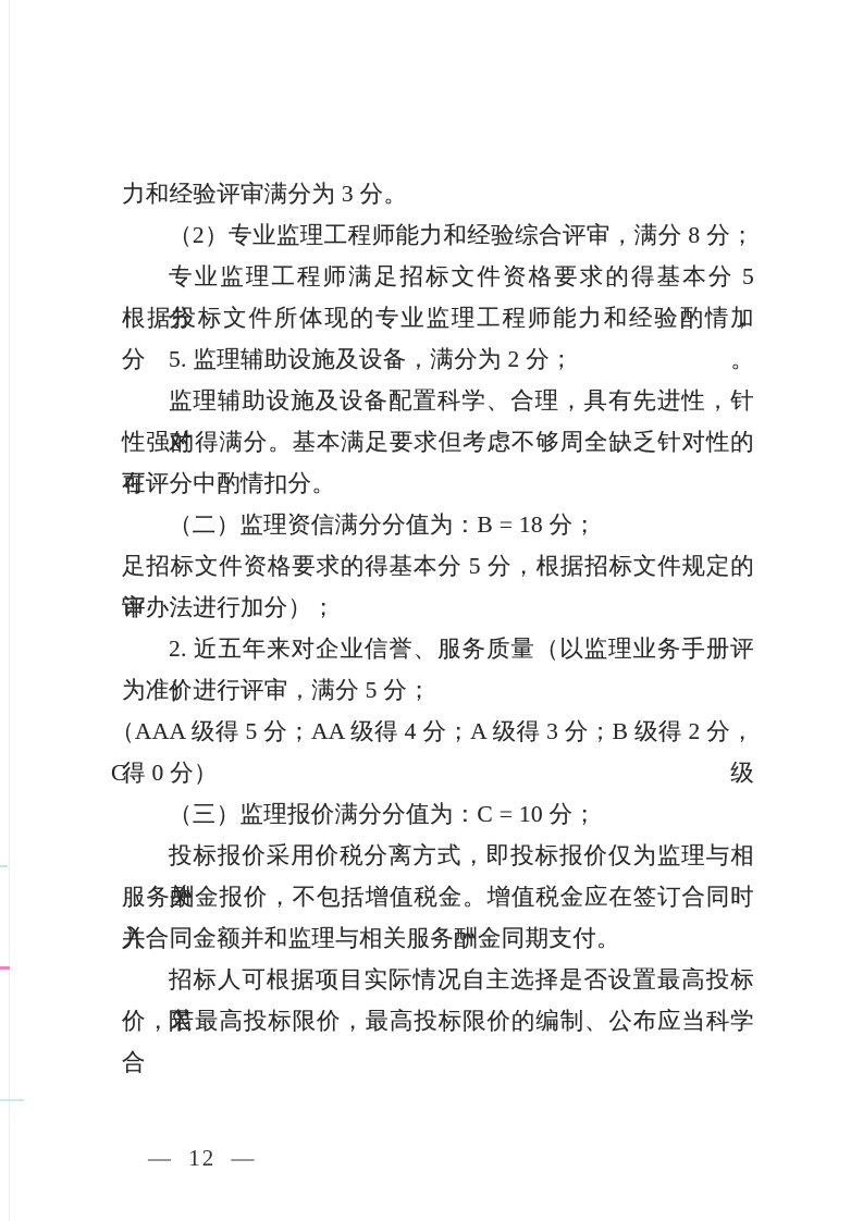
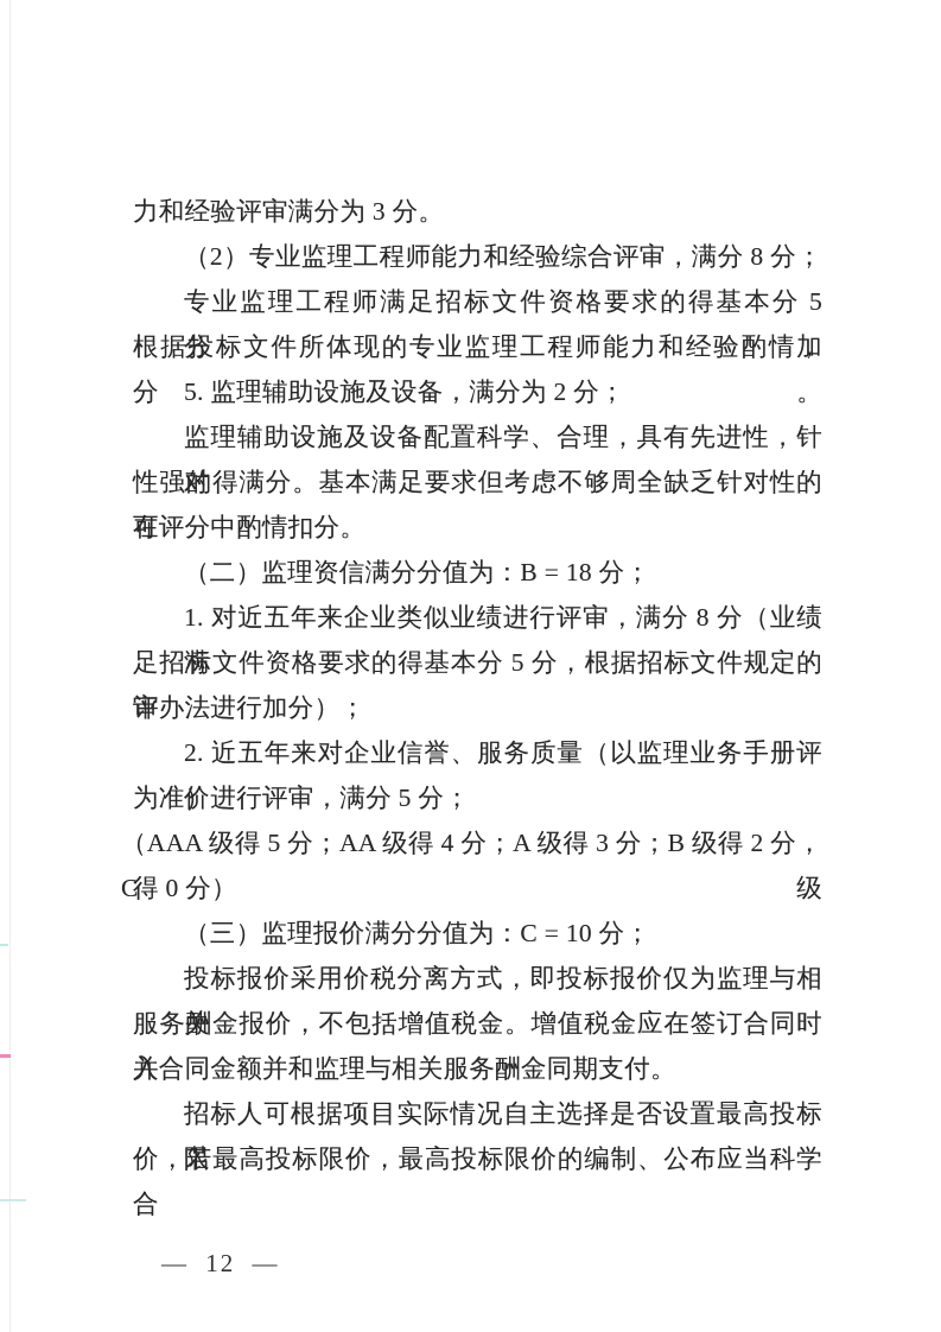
  力和经验评审满分为 3 分。
  （2）专业监理工程师能力和经验综合评审，满分 8 分；
  专业监理工程师满足招标文件资格要求的得基本分 5 分，
  根据投标文件所体现的专业监理工程师能力和经验酌情加分。
  5. 监理辅助设施及设备，满分为 2 分；
  监理辅助设施及设备配置科学、合理，具有先进性，针对
  性强的得满分。基本满足要求但考虑不够周全缺乏针对性的可
  在评分中酌情扣分。
  （二）监理资信满分分值为：B = 18 分；
+ 1. 对近五年来企业类似业绩进行评审，满分 8 分（业绩满
  足招标文件资格要求的得基本分 5 分，根据招标文件规定的评
  审办法进行加分）；
  2. 近五年来对企业信誉、服务质量（以监理业务手册评价
  为准）进行评审，满分 5 分；
  （AAA 级得 5 分；AA 级得 4 分；A 级得 3 分；B 级得 2 分，C 级
  得 0 分）
  （三）监理报价满分分值为：C = 10 分；
  投标报价采用价税分离方式，即投标报价仅为监理与相关
  服务酬金报价，不包括增值税金。增值税金应在签订合同时并
  入合同金额并和监理与相关服务酬金同期支付。
  招标人可根据项目实际情况自主选择是否设置最高投标限
  价，若最高投标限价，最高投标限价的编制、公布应当科学合
  — 12 —
